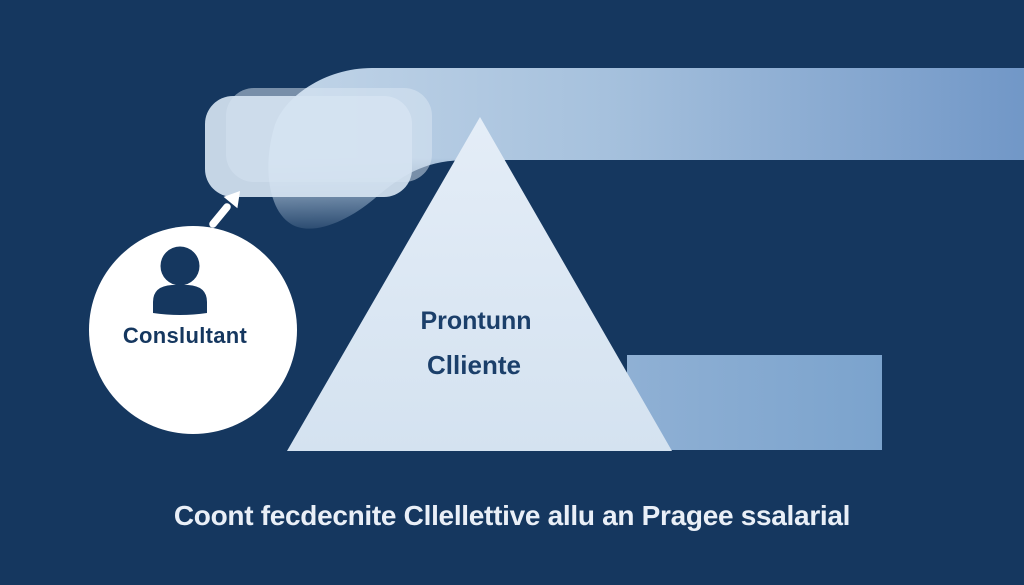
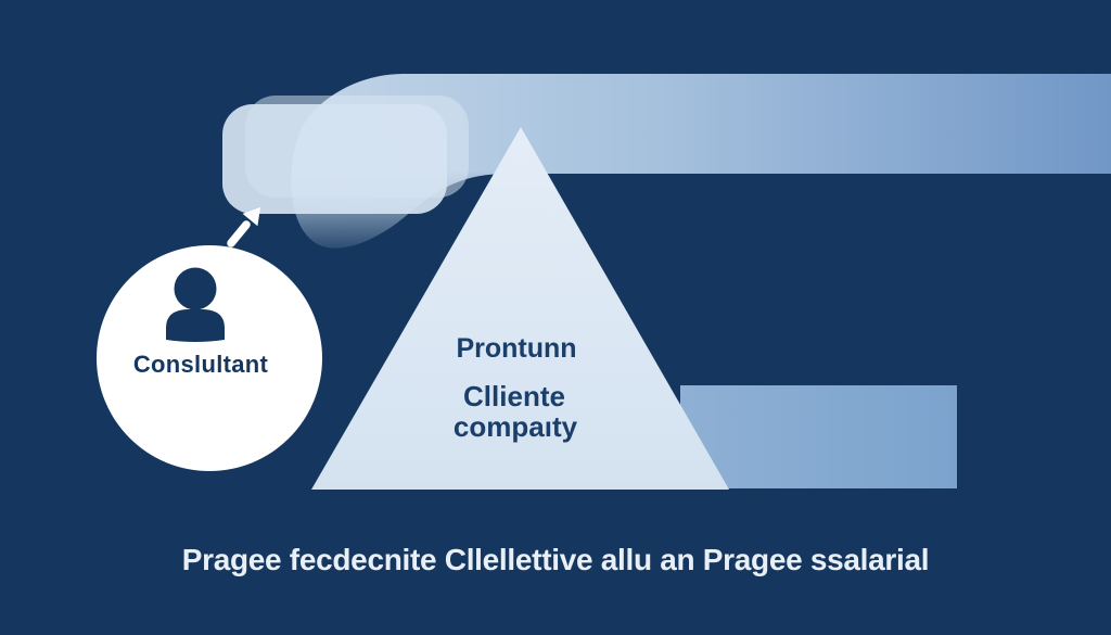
  Conslultant
  Prontunn
  Clliente
+ compaıty
- Coont fecdecnite Cllellettive allu an Pragee ssalarial
+ Pragee fecdecnite Cllellettive allu an Pragee ssalarial
